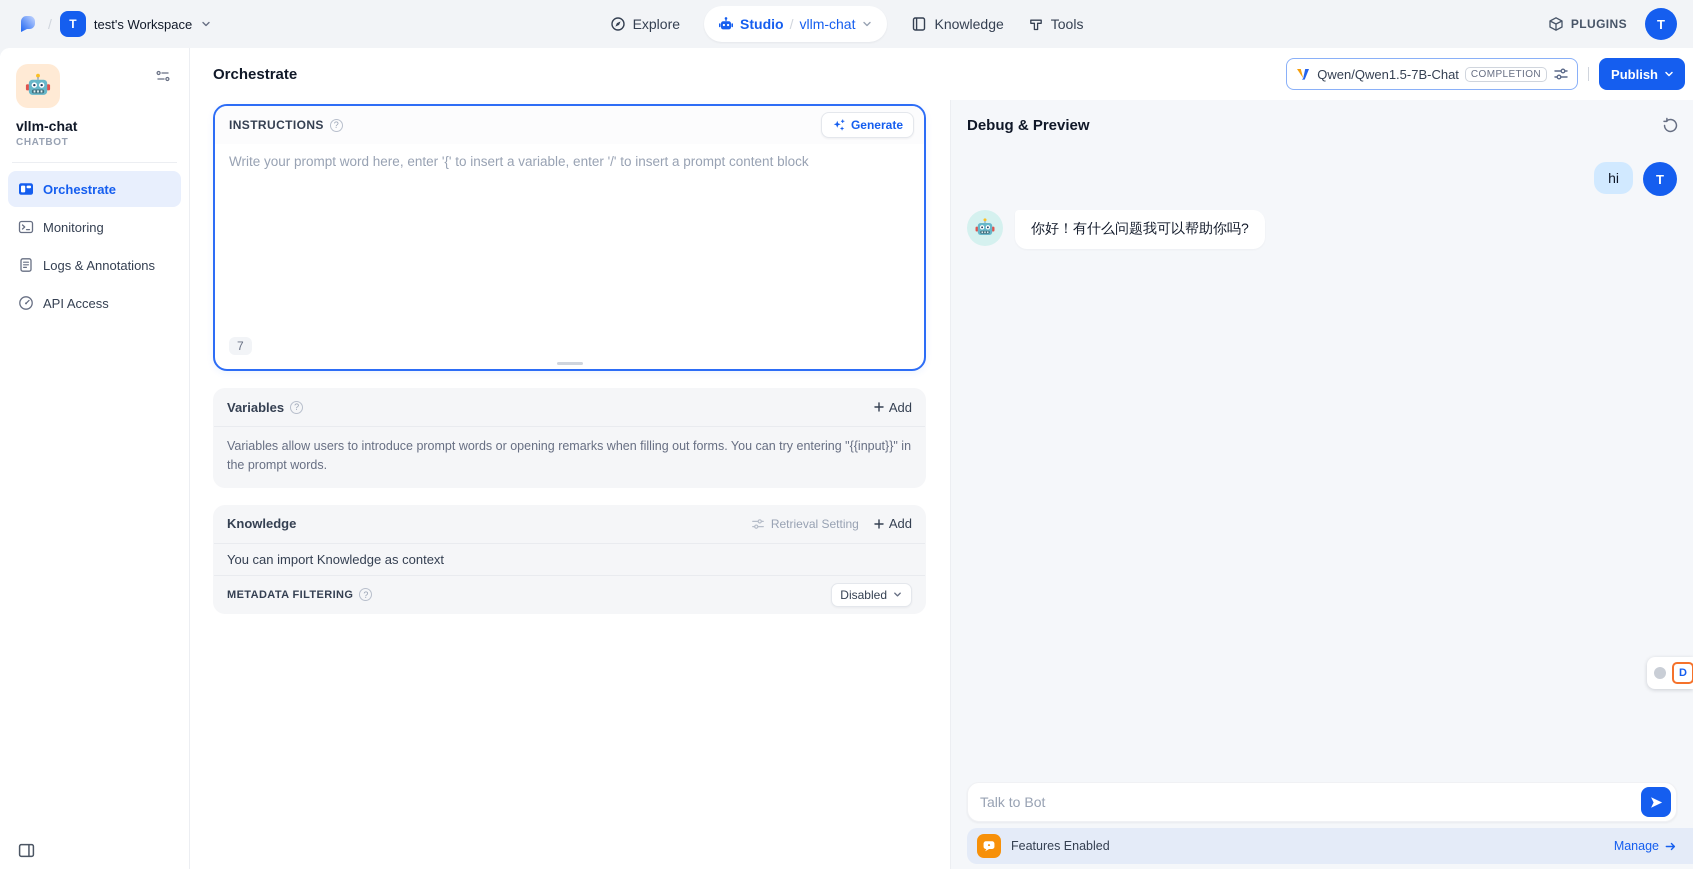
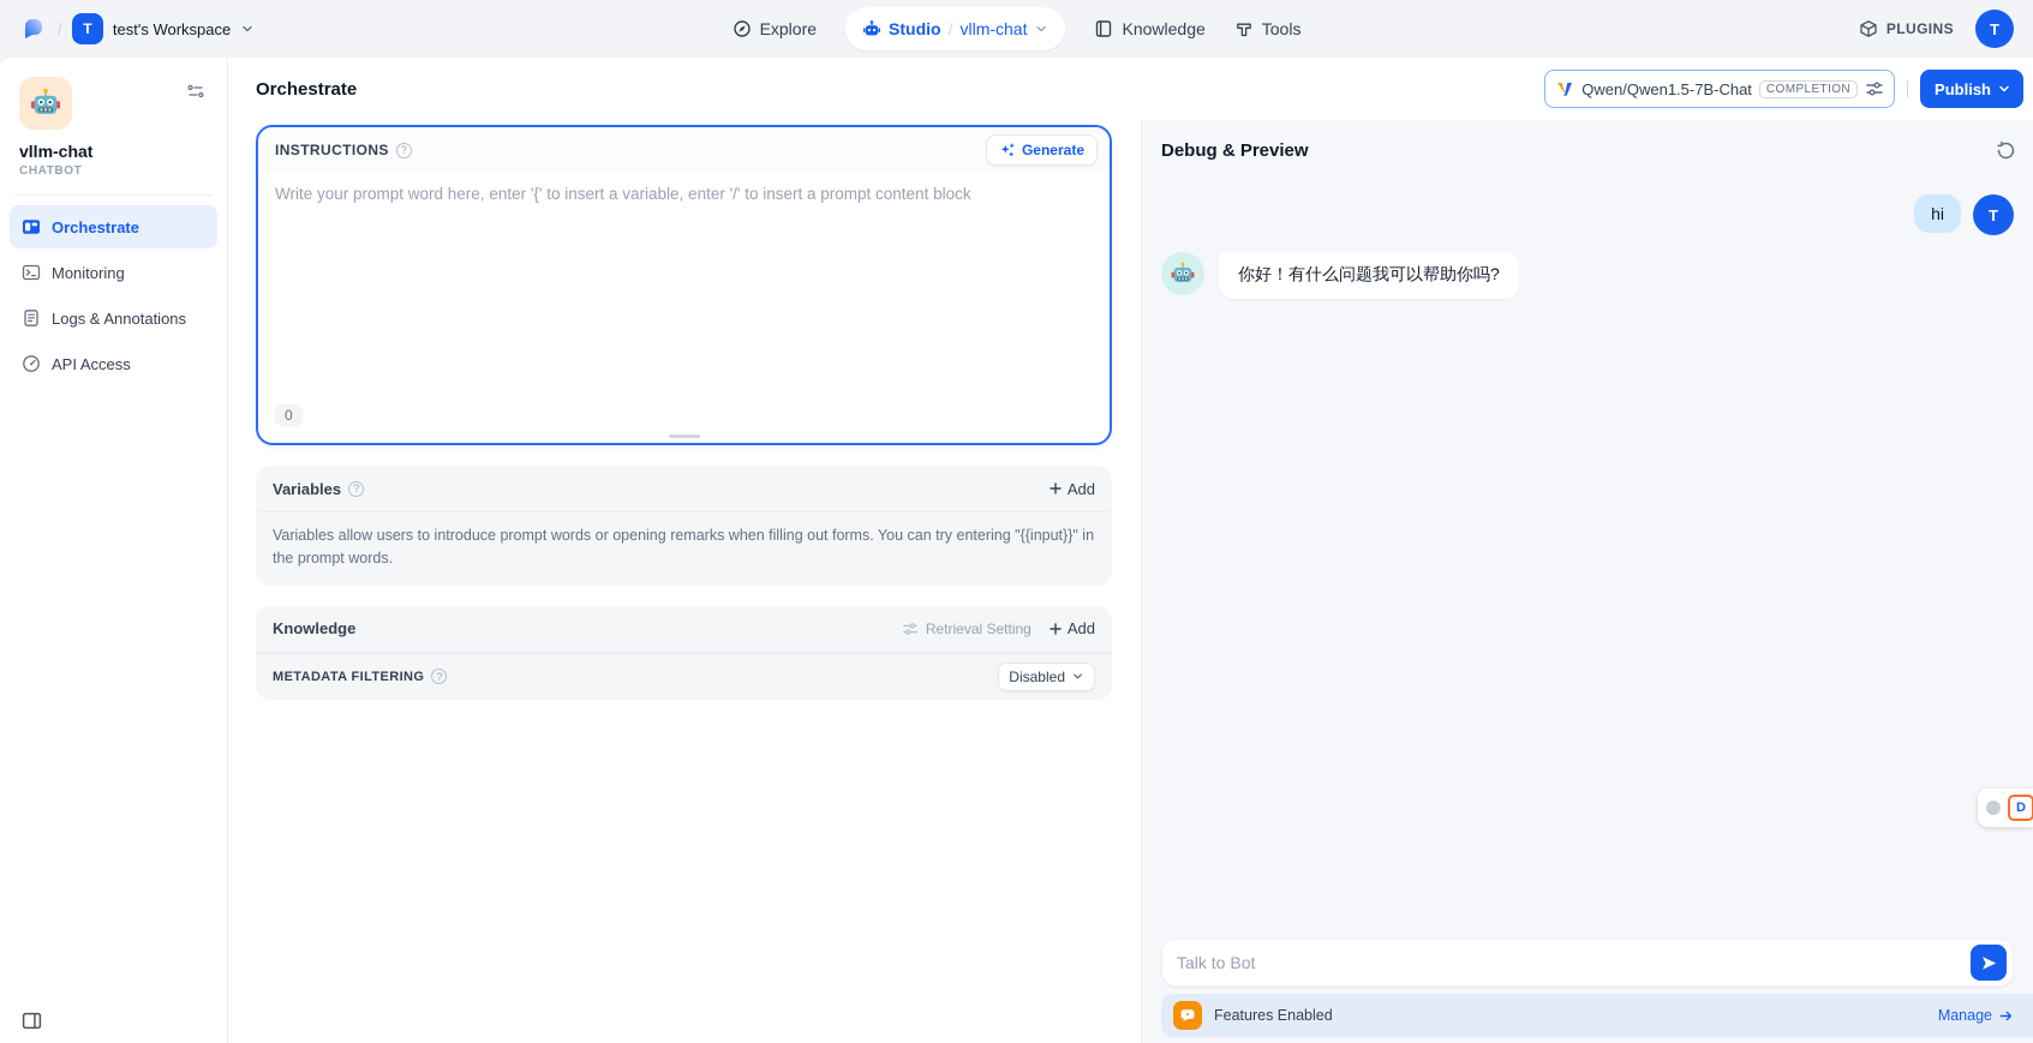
  /
  T
  test's Workspace
  Explore
  Studio
  /
  vllm-chat
  Knowledge
  Tools
  PLUGINS
  T
  vllm-chat
  CHATBOT
  Orchestrate
  Monitoring
  Logs & Annotations
  API Access
  Orchestrate
  Qwen/Qwen1.5-7B-Chat
  COMPLETION
  Publish
  INSTRUCTIONS
  Generate
  Write your prompt word here, enter '{' to insert a variable, enter '/' to insert a prompt content block
- 7
+ 0
  Variables
  Add
  Variables allow users to introduce prompt words or opening remarks when filling out forms. You can try entering "{{input}}" in the prompt words.
  Knowledge
  Retrieval Setting
  Add
- You can import Knowledge as context
  METADATA FILTERING
  Disabled
  Debug & Preview
  hi
  T
  你好！有什么问题我可以帮助你吗?
  D
  Talk to Bot
  Features Enabled
  Manage
